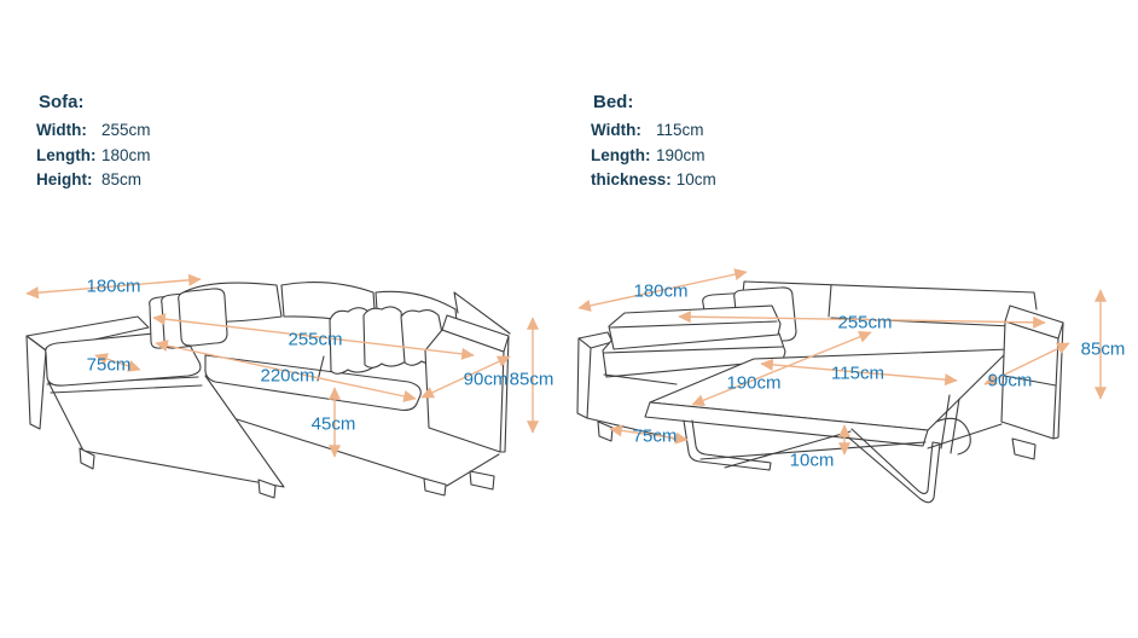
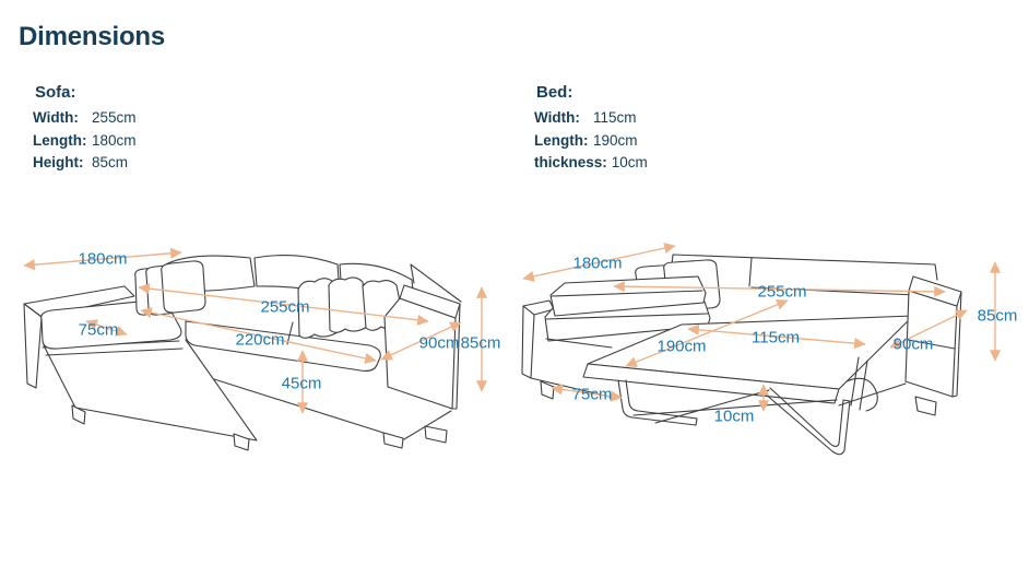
+ Dimensions
  Sofa:
  Width:
  255cm
  Length:
  180cm
  Height:
  85cm
  Bed:
  Width:
  115cm
  Length:
  190cm
  thickness:
  10cm
  180cm
  255cm
  75cm
  220cm
  45cm
  90cm
  85cm
  180cm
  255cm
  115cm
  190cm
  75cm
  10cm
  90cm
  85cm
